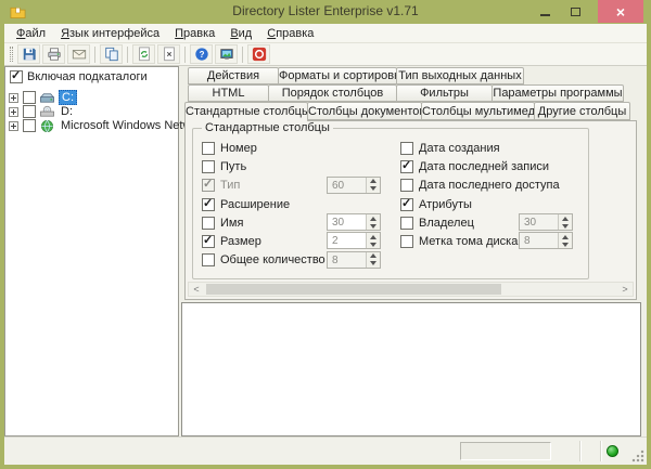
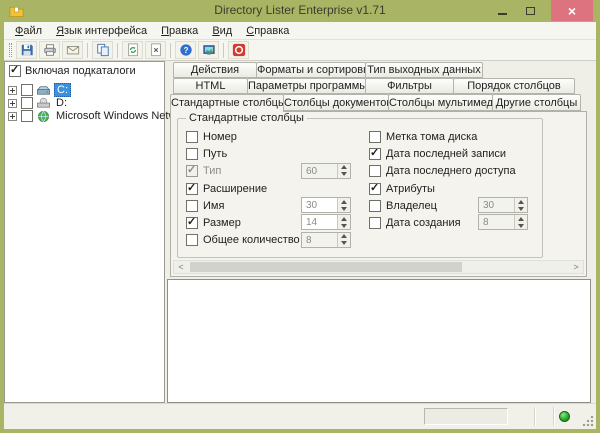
  Directory Lister Enterprise v1.71
  ×
  Файл
  Язык интерфейса
  Правка
  Вид
  Справка
  ?
  Включая подкаталоги
  C:
  D:
  Microsoft Windows Net
  Действия
  Форматы и сортиров
  Тип выходных данных
  HTML
- Порядок столбцов
+ Параметры программы
  Фильтры
- Параметры программы
+ Порядок столбцов
  Стандартные столбцы
  Столбцы документо
  Столбцы мультимед
  Другие столбцы
  Стандартные столбцы
  Номер
  Путь
  Тип
  60
  Расширение
  Имя
  30
  Размер
- 2
+ 14
  Общее количество
  8
- Дата создания
+ Метка тома диска
  Дата последней записи
  Дата последнего доступа
  Атрибуты
  Владелец
  30
- Метка тома диска
+ Дата создания
  8
  <
  >
